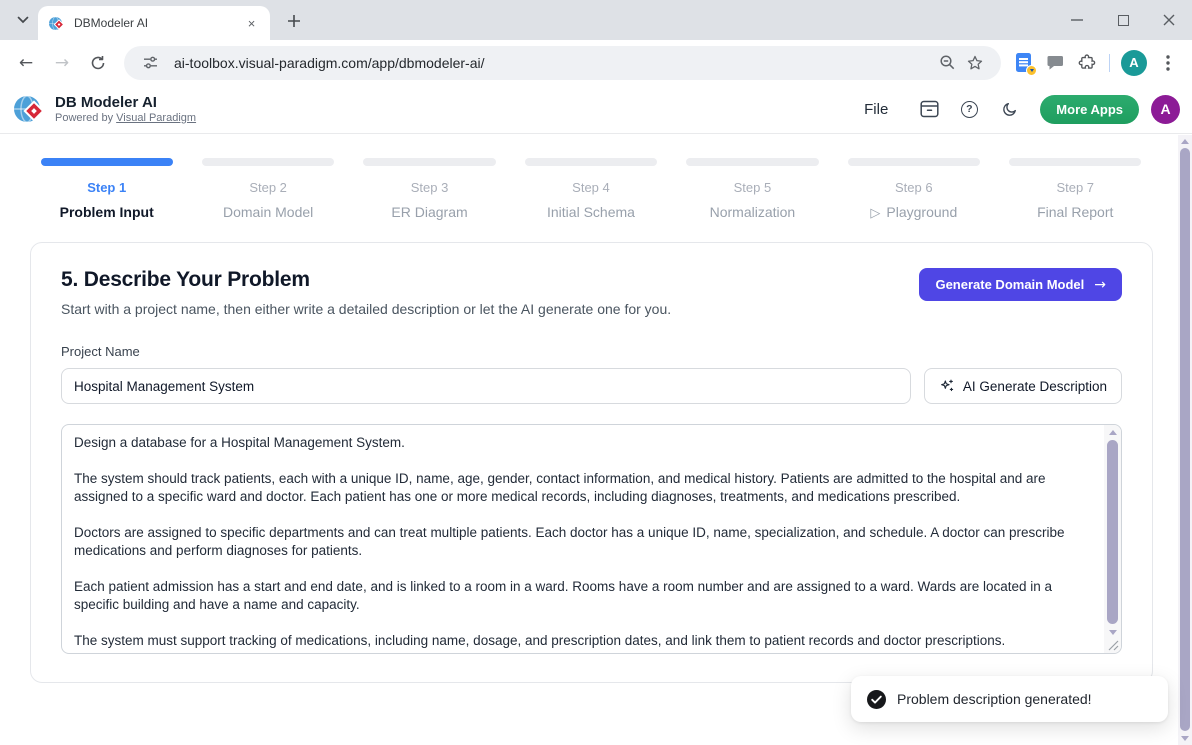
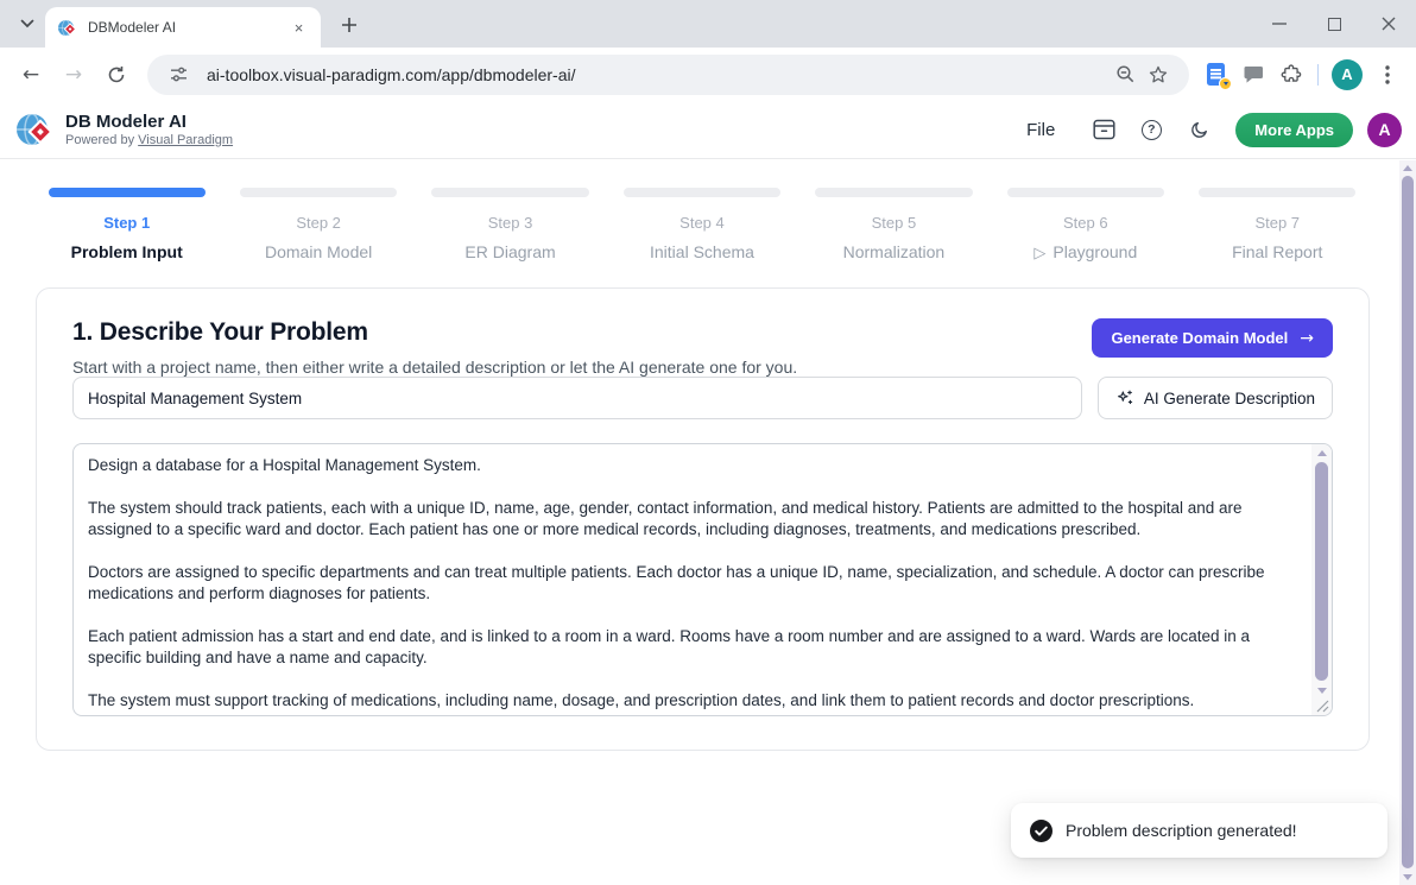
  DBModeler AI
  ×
  ←
  →
  ai-toolbox.visual-paradigm.com/app/dbmodeler-ai/
  A
  DB Modeler AI
  Powered by Visual Paradigm
  File
  ?
  More Apps
  A
  Step 1
  Problem Input
  Step 2
  Domain Model
  Step 3
  ER Diagram
  Step 4
  Initial Schema
  Step 5
  Normalization
  Step 6
  ▷ Playground
  Step 7
  Final Report
- 5. Describe Your Problem
+ 1. Describe Your Problem
  Start with a project name, then either write a detailed description or let the AI generate one for you.
  Generate Domain Model
  →
- Project Name
  Hospital Management System
  AI Generate Description
  Design a database for a Hospital Management System.
  Problem description generated!
